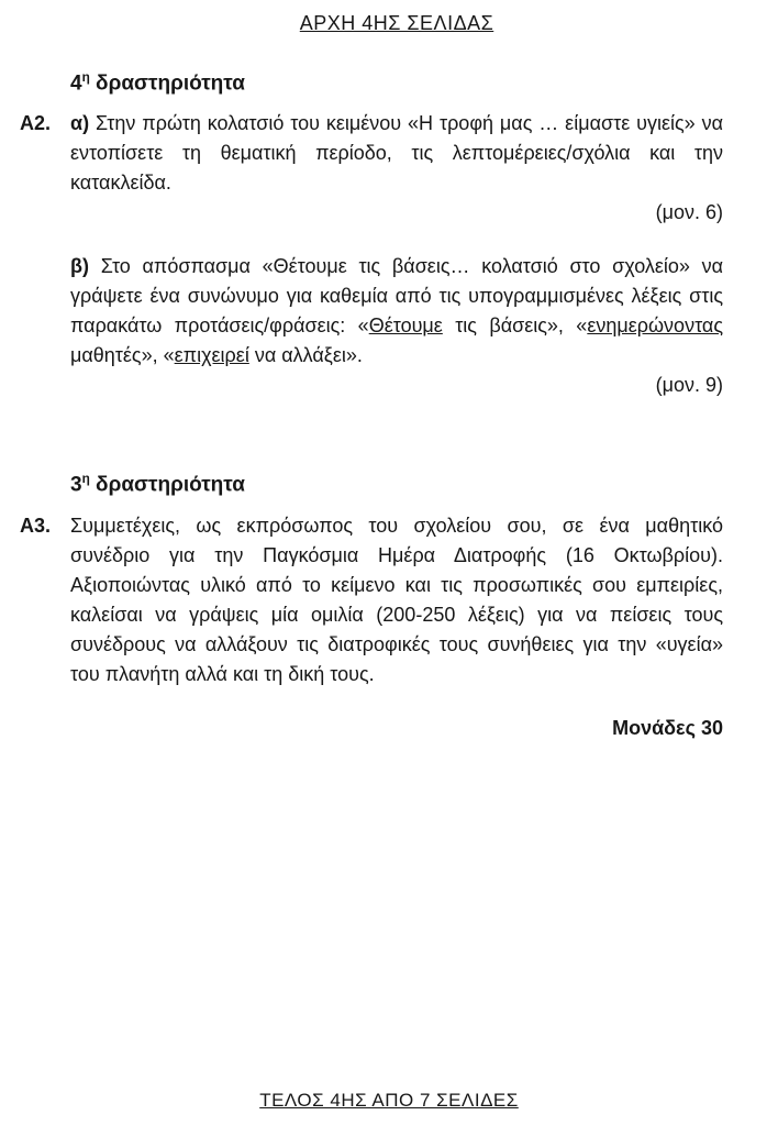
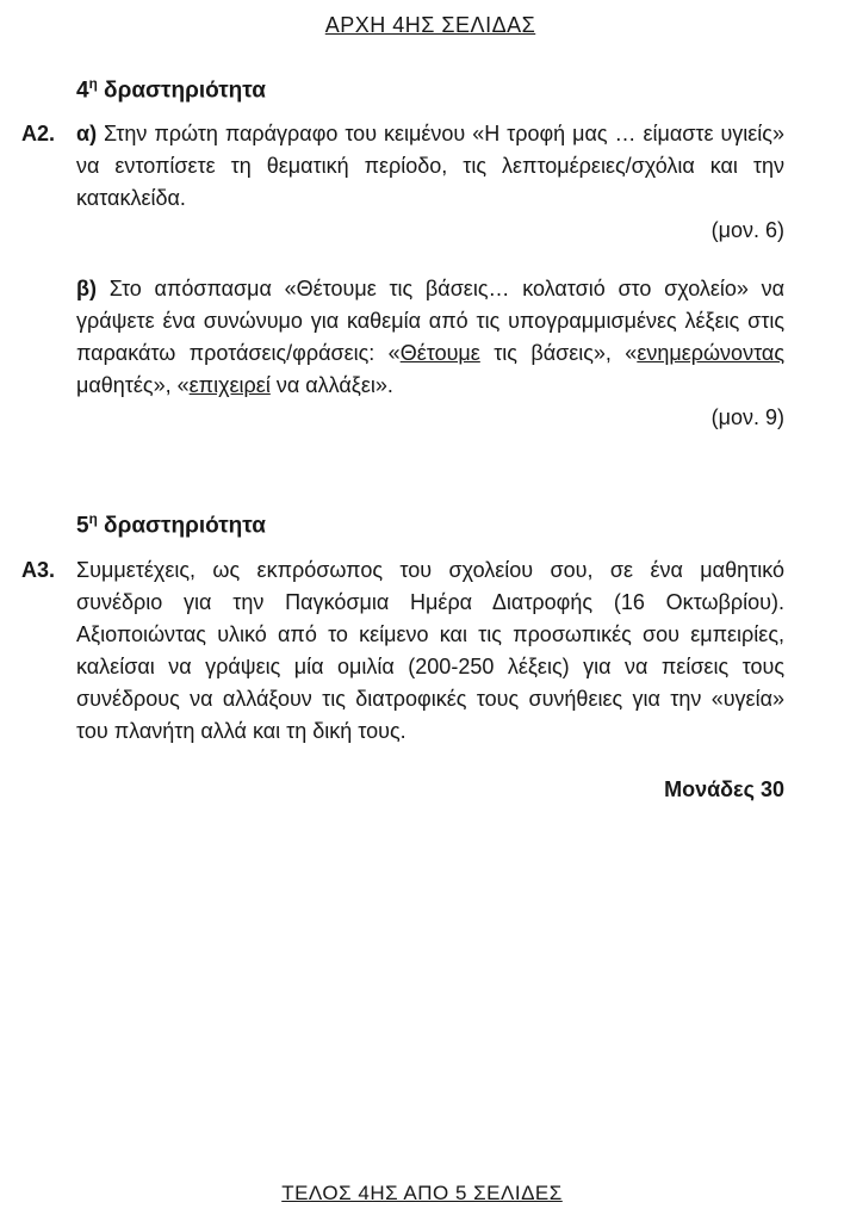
  ΑΡΧΗ 4ΗΣ ΣΕΛΙΔΑΣ
  4η δραστηριότητα
  Α2.
- α) Στην πρώτη κολατσιό του κειμένου «Η τροφή μας … είμαστε υγιείς» να εντοπίσετε τη θεματική περίοδο, τις λεπτομέρειες/σχόλια και την κατακλείδα.
+ α) Στην πρώτη παράγραφο του κειμένου «Η τροφή μας … είμαστε υγιείς» να εντοπίσετε τη θεματική περίοδο, τις λεπτομέρειες/σχόλια και την κατακλείδα.
  (μον. 6)
  β) Στο απόσπασμα «Θέτουμε τις βάσεις… κολατσιό στο σχολείο» να γράψετε ένα συνώνυμο για καθεμία από τις υπογραμμισμένες λέξεις στις παρακάτω προτάσεις/φράσεις: «Θέτουμε τις βάσεις», «ενημερώνοντας μαθητές», «επιχειρεί να αλλάξει».
  (μον. 9)
- 3η δραστηριότητα
+ 5η δραστηριότητα
  Α3.
  Συμμετέχεις, ως εκπρόσωπος του σχολείου σου, σε ένα μαθητικό συνέδριο για την Παγκόσμια Ημέρα Διατροφής (16 Οκτωβρίου). Αξιοποιώντας υλικό από το κείμενο και τις προσωπικές σου εμπειρίες, καλείσαι να γράψεις μία ομιλία (200-250 λέξεις) για να πείσεις τους συνέδρους να αλλάξουν τις διατροφικές τους συνήθειες για την «υγεία» του πλανήτη αλλά και τη δική τους.
  Μονάδες 30
- ΤΕΛΟΣ 4ΗΣ ΑΠΟ 7 ΣΕΛΙΔΕΣ
+ ΤΕΛΟΣ 4ΗΣ ΑΠΟ 5 ΣΕΛΙΔΕΣ
